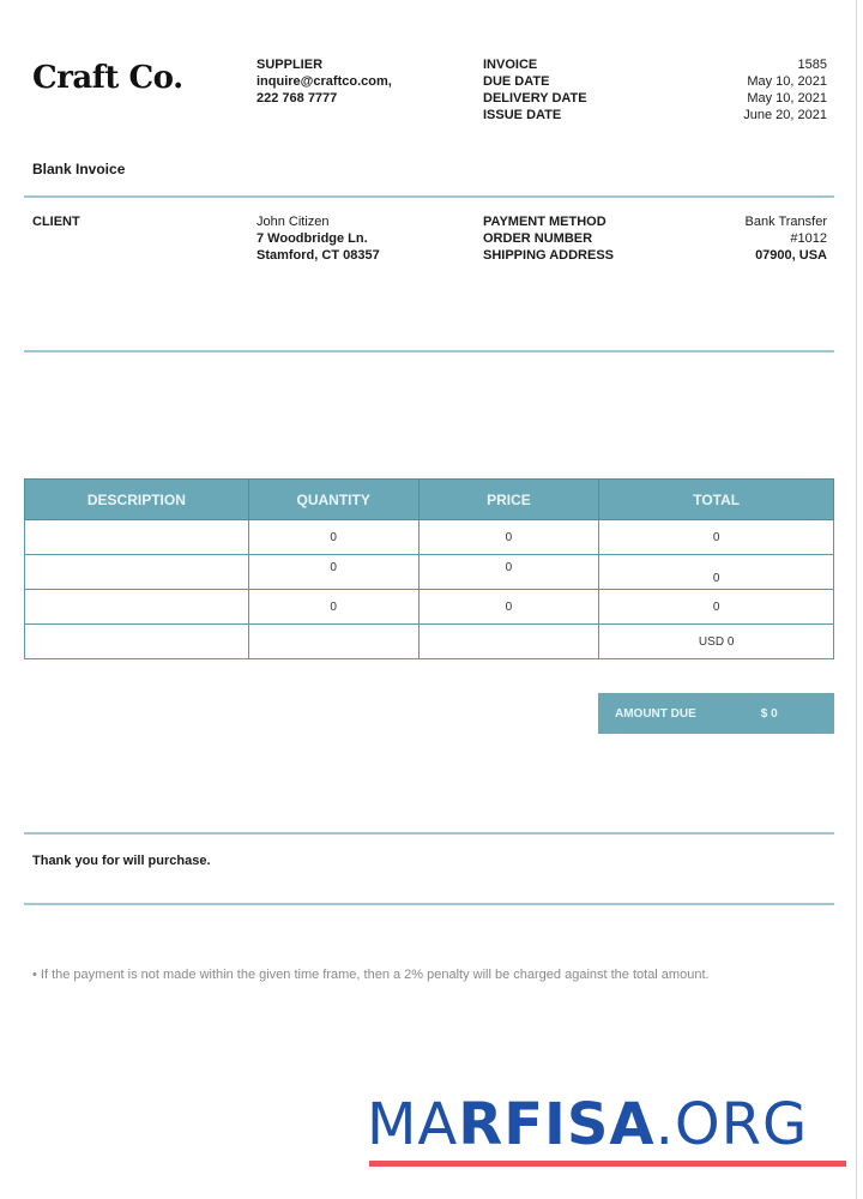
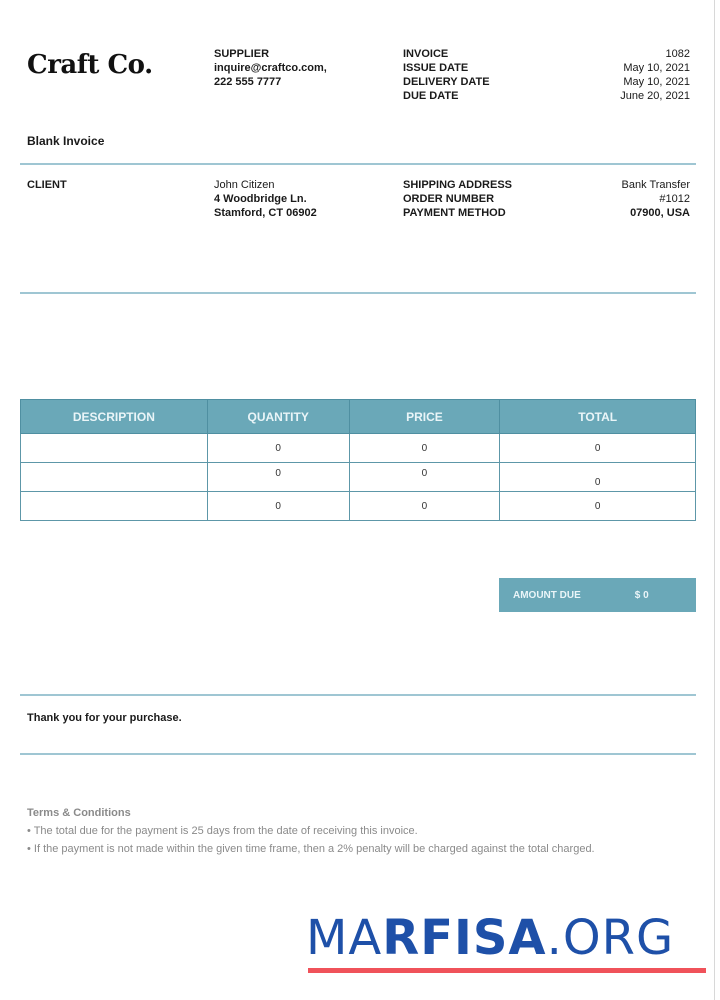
  Craft Co.
  SUPPLIER
  inquire@craftco.com,
- 222 768 7777
+ 222 555 7777
  INVOICE
- DUE DATE
+ ISSUE DATE
  DELIVERY DATE
- ISSUE DATE
+ DUE DATE
- 1585
+ 1082
  May 10, 2021
  May 10, 2021
  June 20, 2021
  Blank Invoice
  CLIENT
  John Citizen
- 7 Woodbridge Ln.
+ 4 Woodbridge Ln.
- Stamford, CT 08357
+ Stamford, CT 06902
- PAYMENT METHOD
+ SHIPPING ADDRESS
  ORDER NUMBER
- SHIPPING ADDRESS
+ PAYMENT METHOD
  Bank Transfer
  #1012
  07900, USA
  DESCRIPTION	QUANTITY	PRICE	TOTAL
  	0	0	0
  	0	0	0
  	0	0	0
- 			USD 0
  AMOUNT DUE
  $ 0
- Thank you for will purchase.
+ Thank you for your purchase.
+ Terms & Conditions
+ • The total due for the payment is 25 days from the date of receiving this invoice.
- • If the payment is not made within the given time frame, then a 2% penalty will be charged against the total amount.
+ • If the payment is not made within the given time frame, then a 2% penalty will be charged against the total charged.
  MARFISA.ORG
